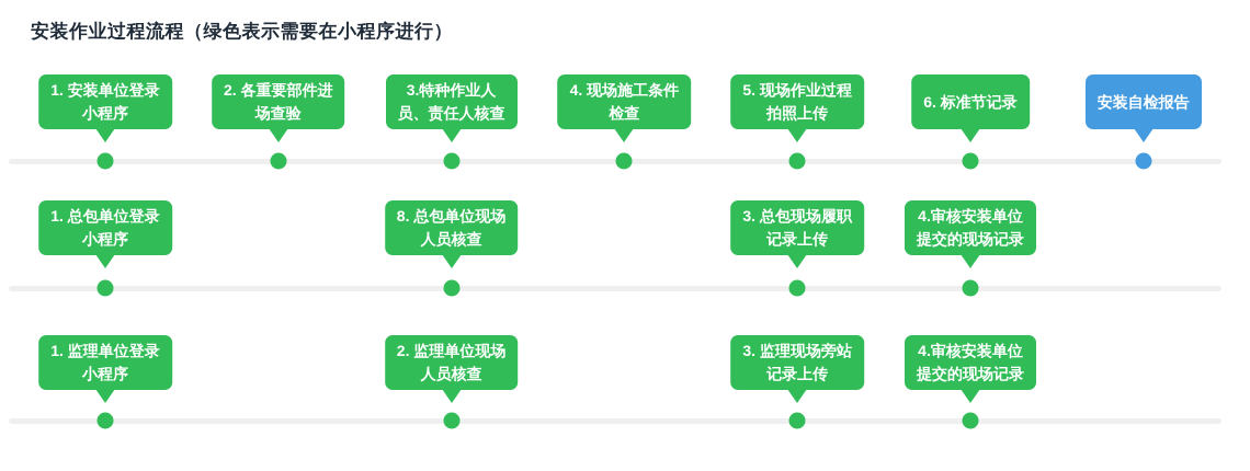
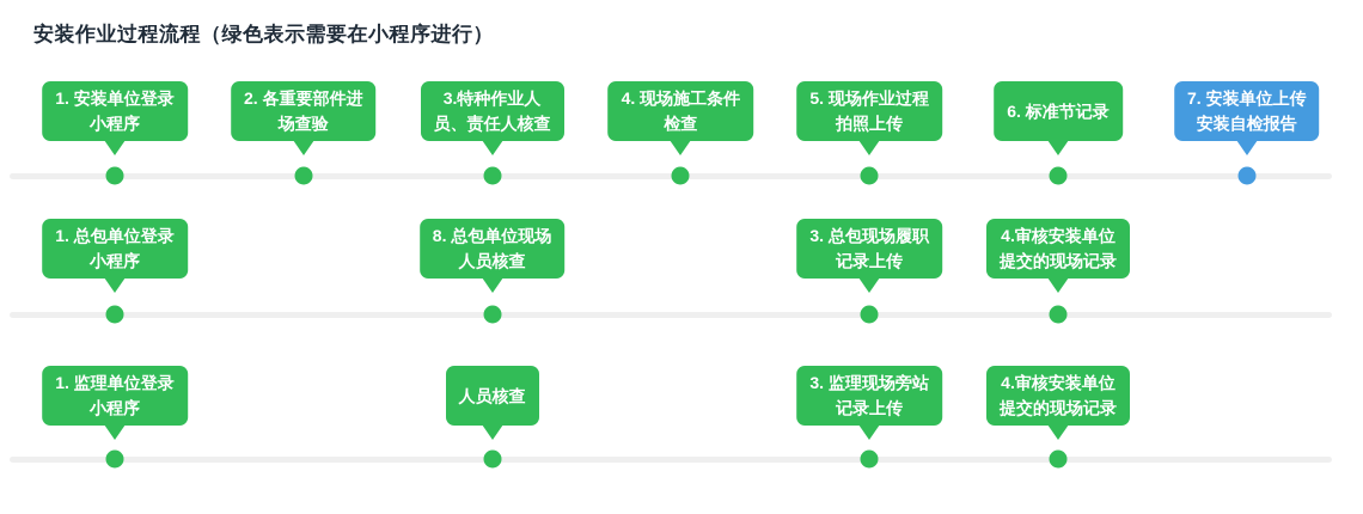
  安装作业过程流程（绿色表示需要在小程序进行）
  1. 安装单位登录
  小程序
  2. 各重要部件进
  场查验
  3.特种作业人
  员、责任人核查
  4. 现场施工条件
  检查
  5. 现场作业过程
  拍照上传
  6. 标准节记录
+ 7. 安装单位上传
  安装自检报告
  1. 总包单位登录
  小程序
  8. 总包单位现场
  人员核查
  3. 总包现场履职
  记录上传
  4.审核安装单位
  提交的现场记录
  1. 监理单位登录
  小程序
- 2. 监理单位现场
  人员核查
  3. 监理现场旁站
  记录上传
  4.审核安装单位
  提交的现场记录
